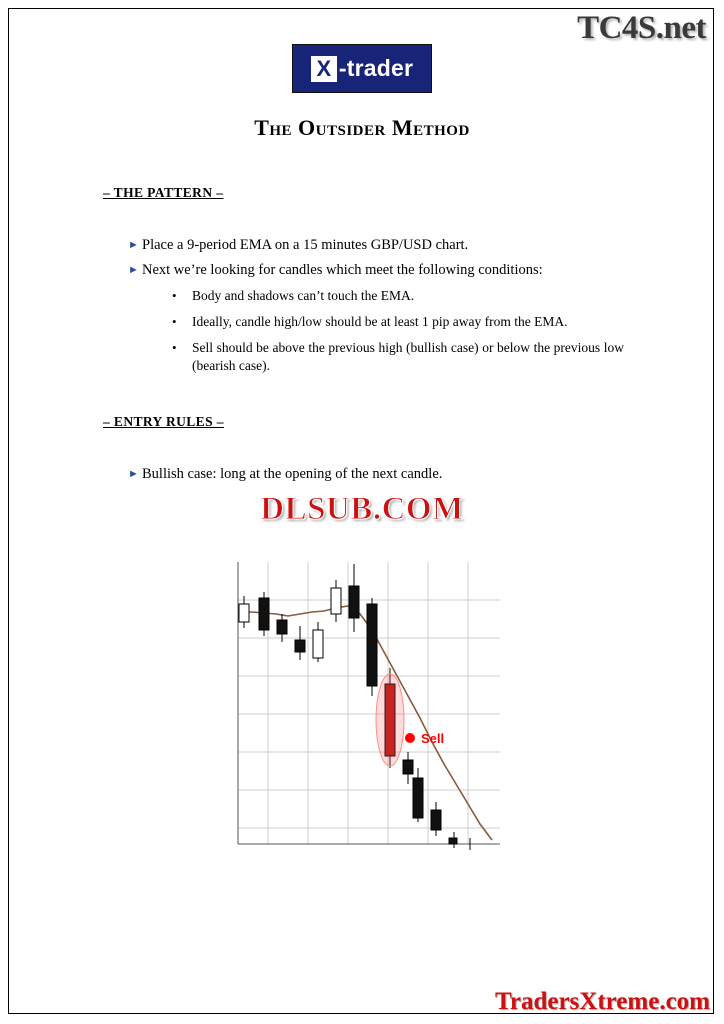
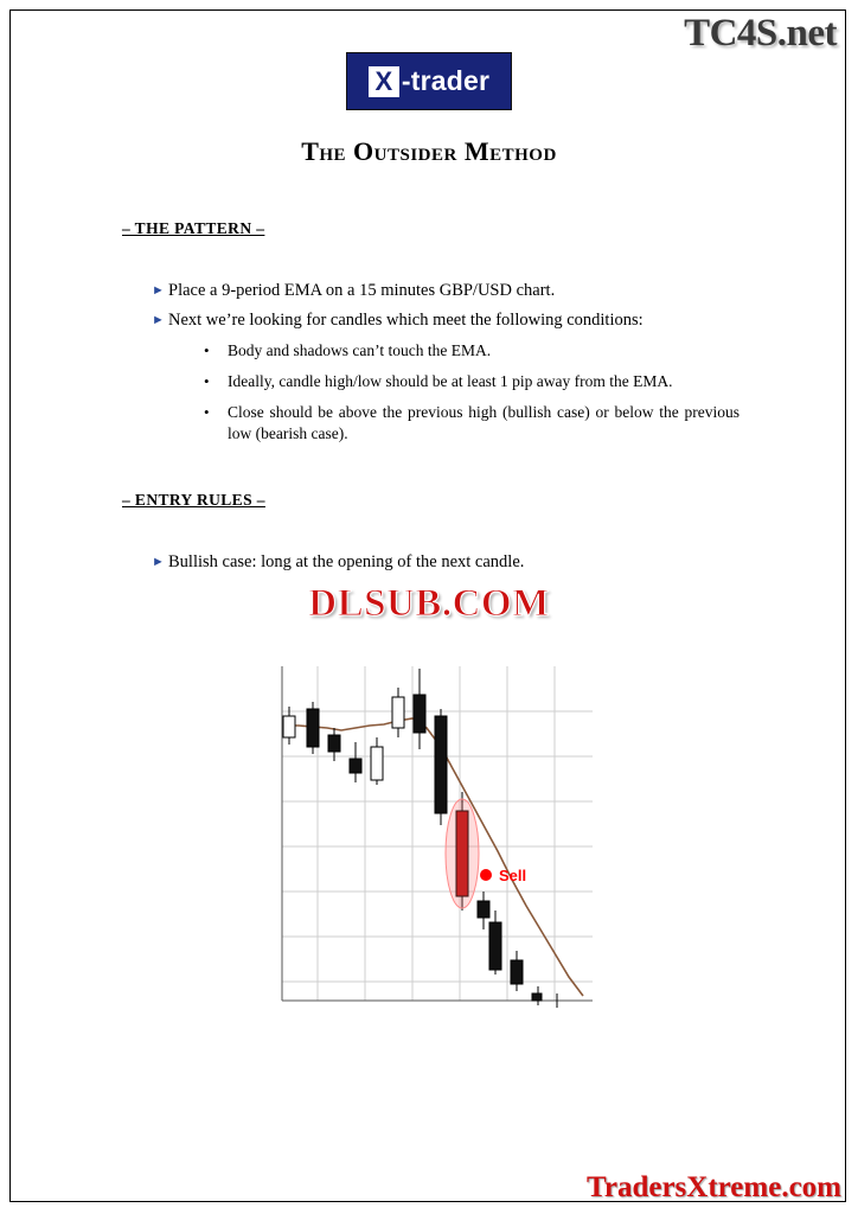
  TC4S.net
  X
  -trader
  The Outsider Method
  – THE PATTERN –
  ► Place a 9-period EMA on a 15 minutes GBP/USD chart.
  ► Next we’re looking for candles which meet the following conditions:
  • Body and shadows can’t touch the EMA.
  • Ideally, candle high/low should be at least 1 pip away from the EMA.
- • Sell should be above the previous high (bullish case) or below the previous low (bearish case).
+ • Close should be above the previous high (bullish case) or below the previous low (bearish case).
  – ENTRY RULES –
  ► Bullish case: long at the opening of the next candle.
  DLSUB.COM
  Sell
  TradersXtreme.com
